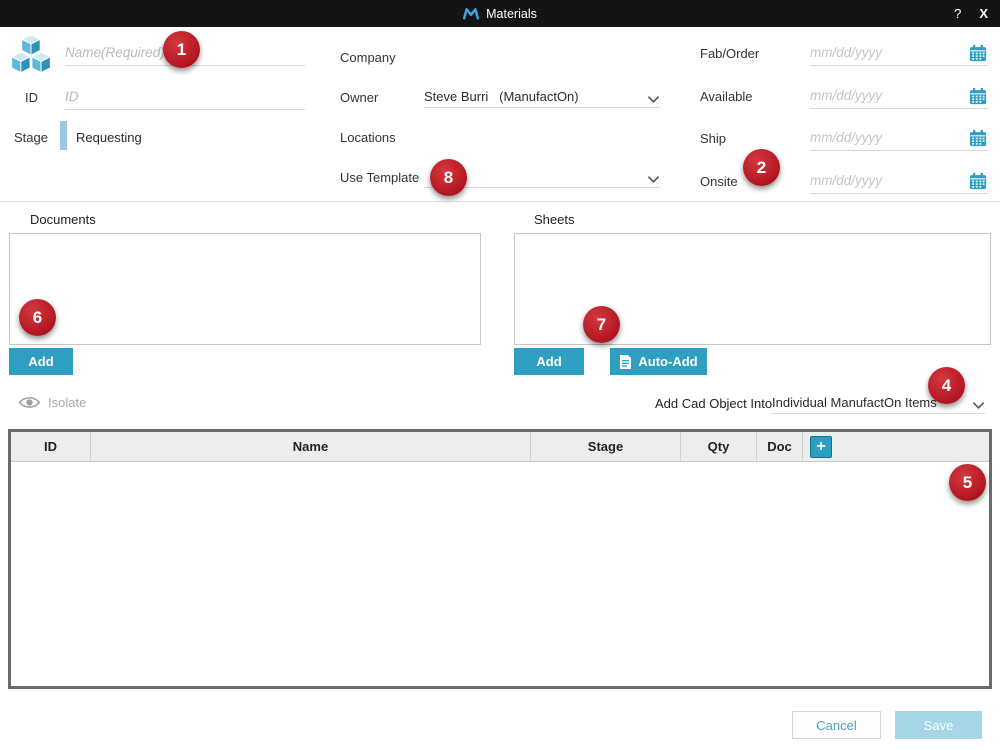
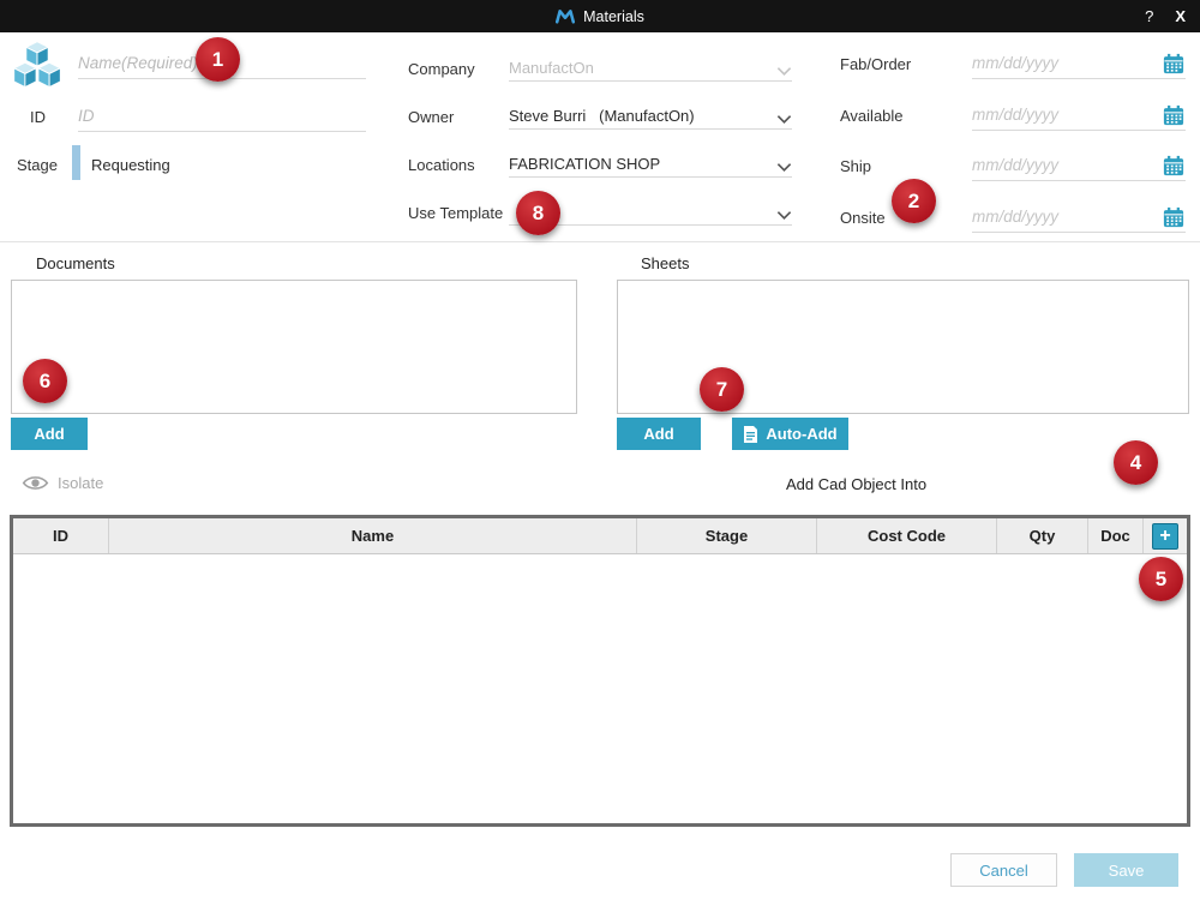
  Materials
  ?
  X
  Name(Required
  ID
  ID
  Stage
  Requesting
  Company
+ ManufactOn
  Owner
  Steve Burri (ManufactOn)
  Locations
+ FABRICATION SHOP
  Use Template
  Fab/Order
  mm/dd/yyyy
  Available
  mm/dd/yyyy
  Ship
  mm/dd/yyyy
  Onsite
  mm/dd/yyyy
  Documents
  Add
  Sheets
  Add
  Auto-Add
  Isolate
  Add Cad Object Into
- Individual ManufactOn Items
  ID
  Name
  Stage
+ Cost Code
  Qty
  Doc
  +
  Cancel
  Save
  1
  2
  8
  4
  5
  6
  7
